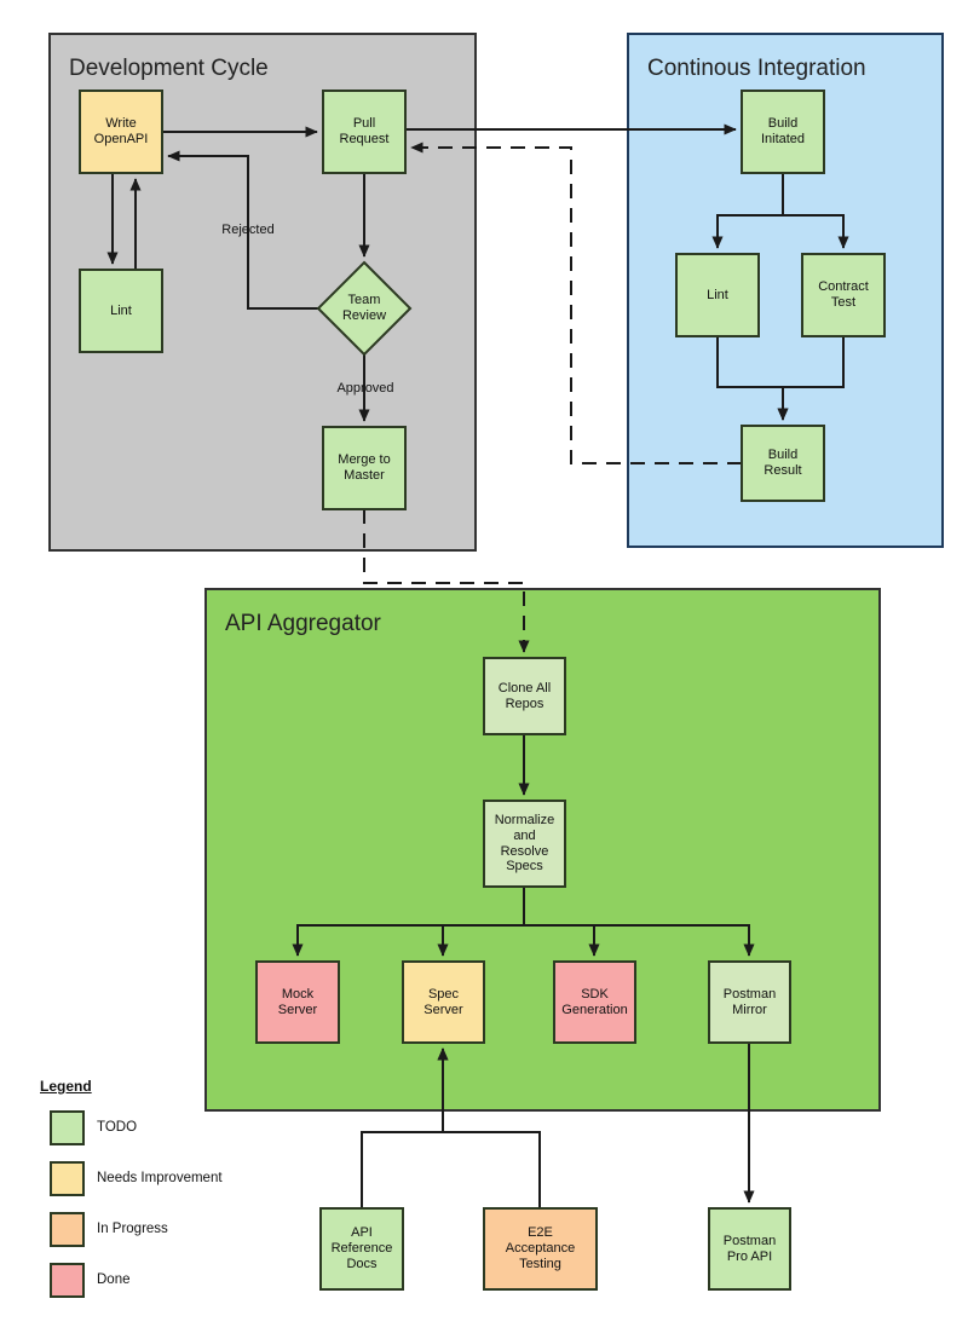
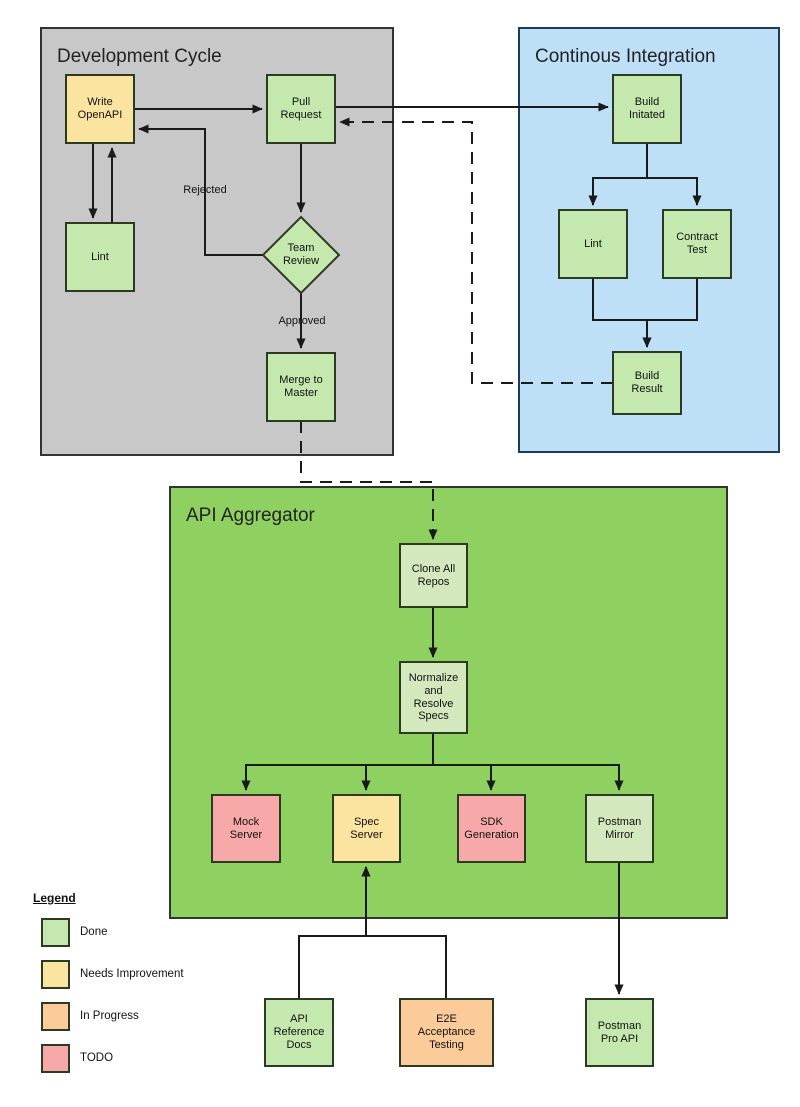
  Development Cycle
  Continous Integration
  API Aggregator
  Write
  OpenAPI
  Lint
  Pull
  Request
  Team
  Review
  Merge to
  Master
  Build
  Initated
  Lint
  Contract
  Test
  Build
  Result
  Clone All
  Repos
  Normalize
  and
  Resolve
  Specs
  Mock
  Server
  Spec
  Server
  SDK
  Generation
  Postman
  Mirror
  API
  Reference
  Docs
  E2E
  Acceptance
  Testing
  Postman
  Pro API
  Rejected
  Approved
  Legend
- TODO
+ Done
  Needs Improvement
  In Progress
- Done
+ TODO
